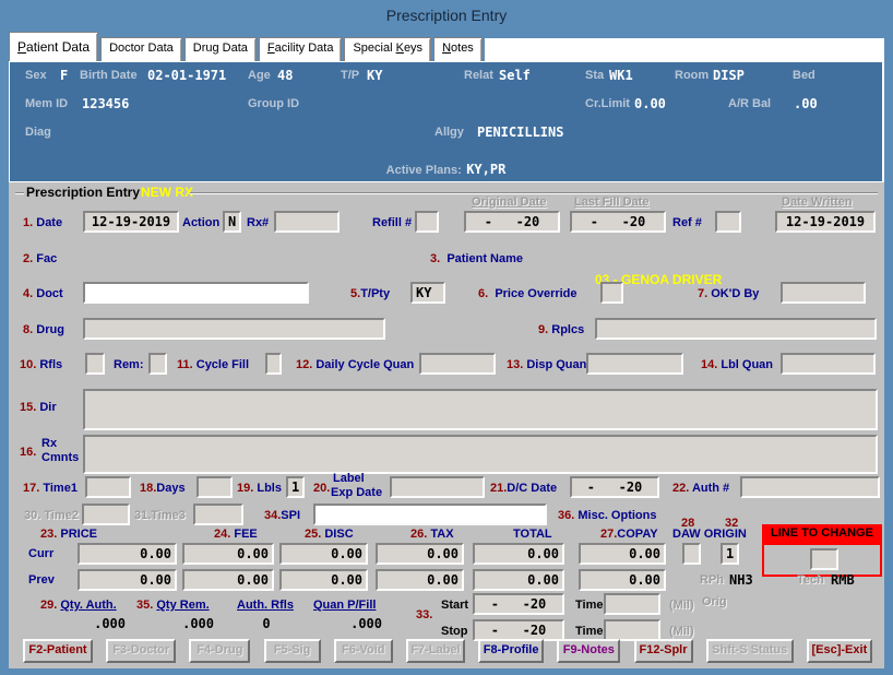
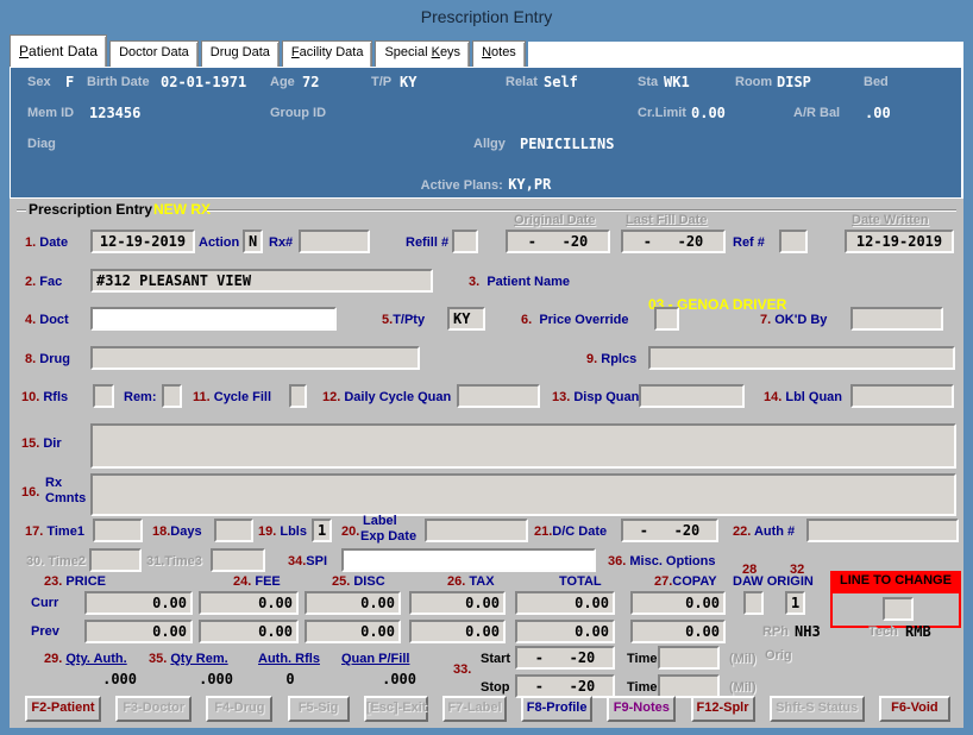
  Prescription Entry
  Patient Data
  Doctor Data
  Drug Data
  Facility Data
  Special Keys
  Notes
  Sex
  F
  Birth Date
  02-01-1971
  Age
- 48
+ 72
  T/P
  KY
  Relat
  Self
  Sta
  WK1
  Room
  DISP
  Bed
  Mem ID
  123456
  Group ID
  Cr.Limit
  0.00
  A/R Bal
  .00
  Diag
  Allgy
  PENICILLINS
  Active Plans: KY,PR
  Prescription Entry
  NEW RX
  1. Date
  12-19-2019
  Action
  N
  Rx#
  Refill #
  Original Date
  - -20
  Last Fill Date
  - -20
  Ref #
  Date Written
  12-19-2019
  2. Fac
+ #312 PLEASANT VIEW
  3. Patient Name
  03 - GENOA DRIVER
  4. Doct
  5.T/Pty
  KY
  6. Price Override
  7. OK'D By
  8. Drug
  9. Rplcs
  10. Rfls
  Rem:
  11. Cycle Fill
  12. Daily Cycle Quan
  13. Disp Quan
  14. Lbl Quan
  15. Dir
  16.
  Rx
  Cmnts
  17. Time1
  18.Days
  19. Lbls
  1
  20.
  Label
  Exp Date
  21.D/C Date
  - -20
  22. Auth #
  30. Time2
  31.Time3
  34.SPI
  36. Misc. Options
  28
  32
  23. PRICE
  24. FEE
  25. DISC
  26. TAX
  TOTAL
  27.COPAY
  DAW ORIGIN
  LINE TO CHANGE
  Curr
  0.00
  0.00
  0.00
  0.00
  0.00
  0.00
  1
  Prev
  0.00
  0.00
  0.00
  0.00
  0.00
  0.00
  RPh
  NH3
  Tech
  RMB
  Orig
  29. Qty. Auth.
  .000
  35. Qty Rem.
  .000
  Auth. Rfls
  0
  Quan P/Fill
  .000
  33.
  Start
  - -20
  Time
  (Mil)
  Stop
  - -20
  Time
  (Mil)
  F2-Patient
  F3-Doctor
  F4-Drug
  F5-Sig
- F6-Void
+ [Esc]-Exit
  F7-Label
  F8-Profile
  F9-Notes
  F12-Splr
  Shft-S Status
- [Esc]-Exit
+ F6-Void
